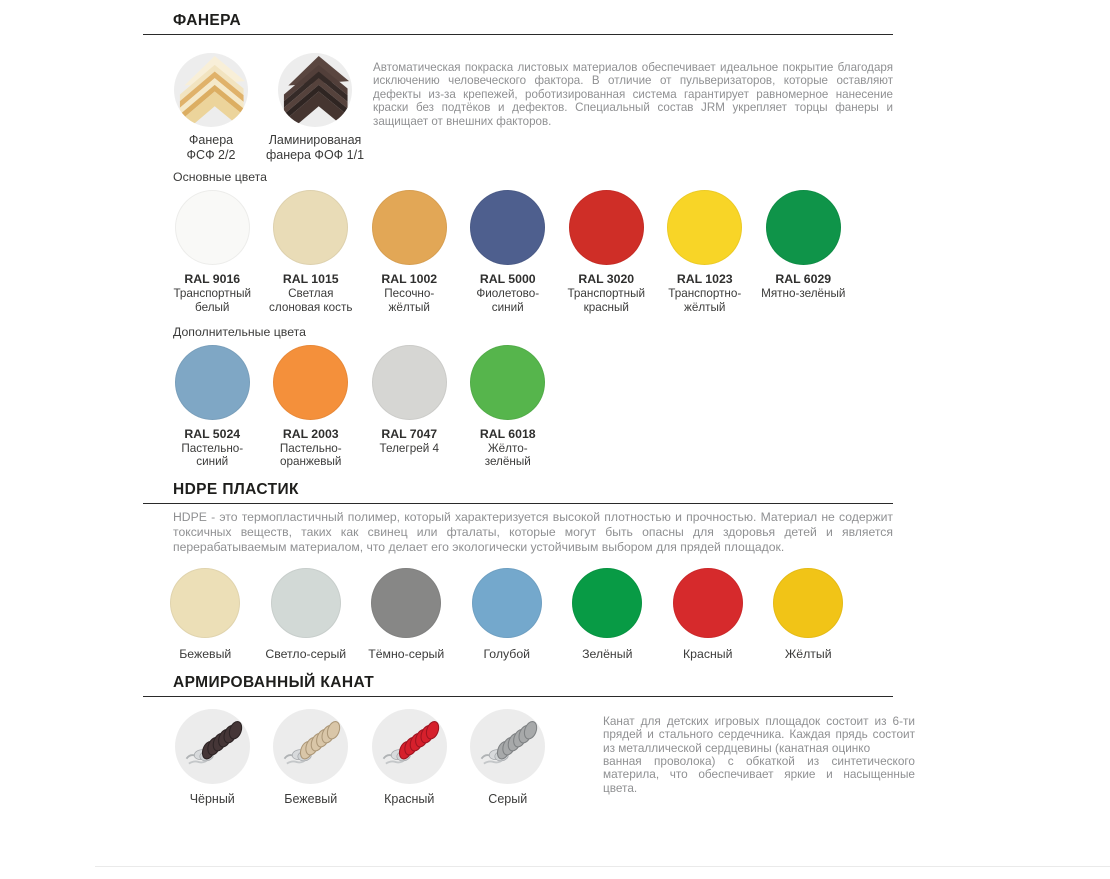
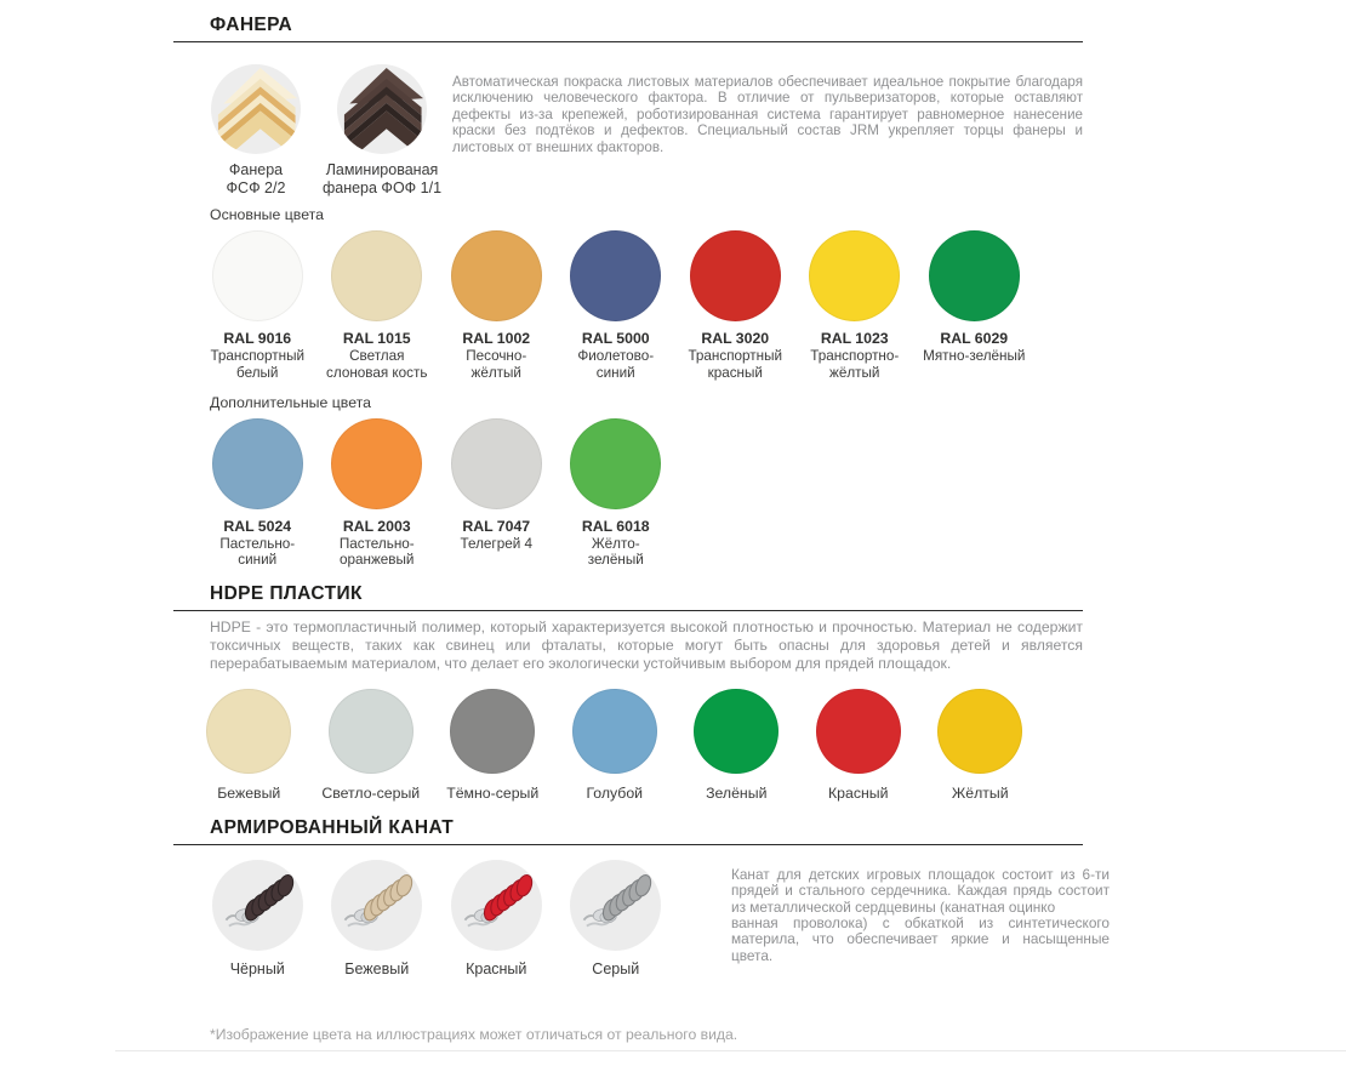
  ФАНЕРА
  Фанера
  ФСФ 2/2
  Ламинированая
  фанера ФОФ 1/1
- Автоматическая покраска листовых материалов обеспечивает идеальное покрытие благодаря исключению человеческого фактора. В отличие от пульверизаторов, которые оставляют дефекты из-за крепежей, роботизированная система гарантирует равномерное нанесение краски без подтёков и дефектов. Специальный состав JRM укрепляет торцы фанеры и защищает от внешних факторов.
+ Автоматическая покраска листовых материалов обеспечивает идеальное покрытие благодаря исключению человеческого фактора. В отличие от пульверизаторов, которые оставляют дефекты из-за крепежей, роботизированная система гарантирует равномерное нанесение краски без подтёков и дефектов. Специальный состав JRM укрепляет торцы фанеры и листовых от внешних факторов.
  Основные цвета
  RAL 9016
  Транспортный
  белый
  RAL 1015
  Светлая
  слоновая кость
  RAL 1002
  Песочно-
  жёлтый
  RAL 5000
  Фиолетово-
  синий
  RAL 3020
  Транспортный
  красный
  RAL 1023
  Транспортно-
  жёлтый
  RAL 6029
  Мятно-зелёный
  Дополнительные цвета
  RAL 5024
  Пастельно-
  синий
  RAL 2003
  Пастельно-
  оранжевый
  RAL 7047
  Телегрей 4
  RAL 6018
  Жёлто-
  зелёный
  HDPE ПЛАСТИК
  HDPE - это термопластичный полимер, который характеризуется высокой плотностью и прочностью. Материал не содержит токсичных веществ, таких как свинец или фталаты, которые могут быть опасны для здоровья детей и является перерабатываемым материалом, что делает его экологически устойчивым выбором для прядей площадок.
  Бежевый
  Светло-серый
  Тёмно-серый
  Голубой
  Зелёный
  Красный
  Жёлтый
  АРМИРОВАННЫЙ КАНАТ
  Чёрный
  Бежевый
  Красный
  Серый
  Канат для детских игровых площадок состоит из 6-ти прядей и стального сердечника. Каждая прядь состоит из металлической сердцевины (канатная оцинко
  ванная проволока) с обкаткой из синтетического материла, что обеспечивает яркие и насыщенные цвета.
+ *Изображение цвета на иллюстрациях может отличаться от реального вида.
